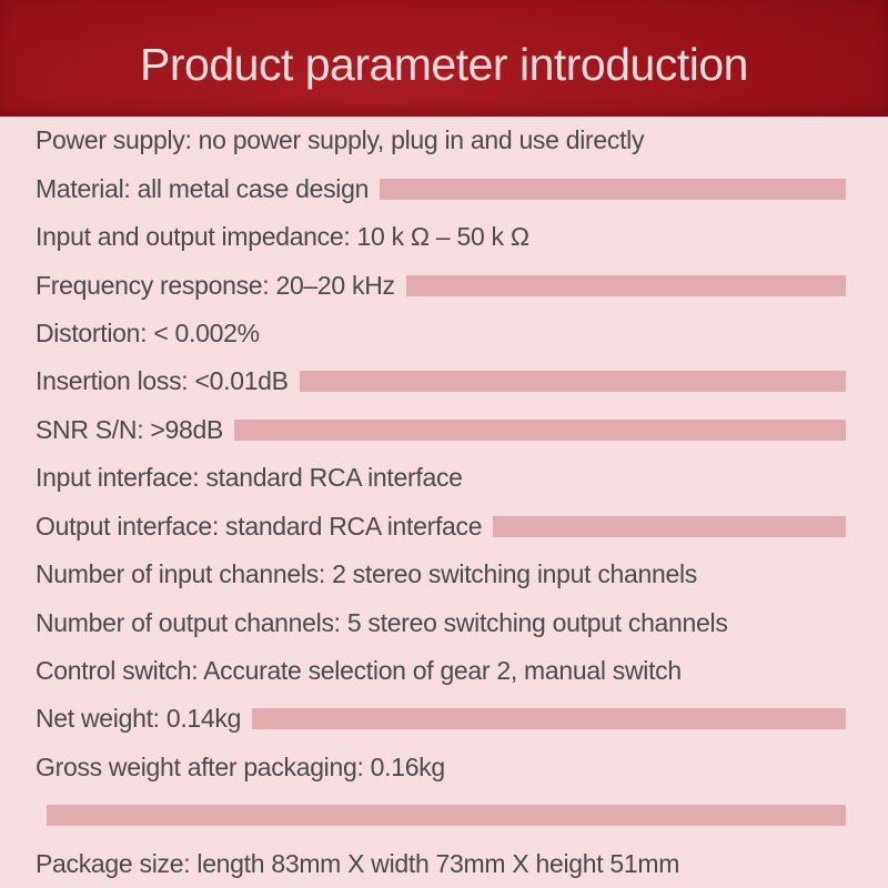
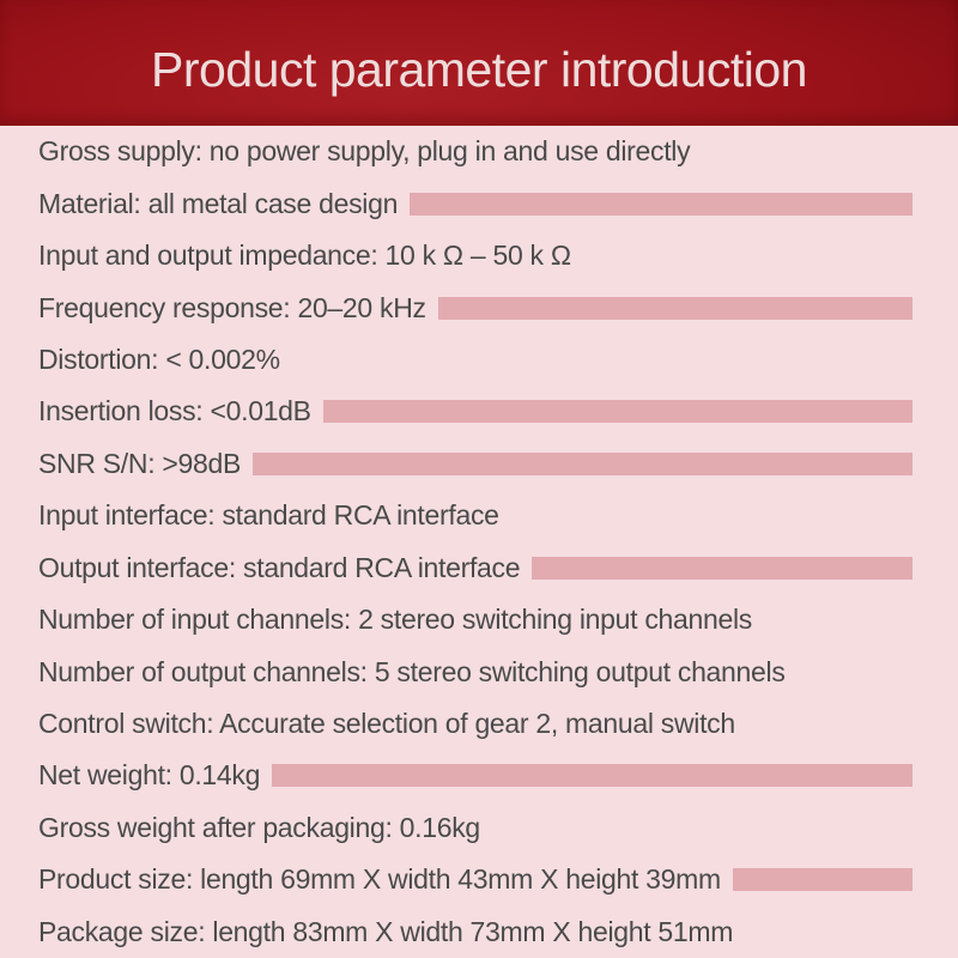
  Product parameter introduction
- Power supply: no power supply, plug in and use directly
+ Gross supply: no power supply, plug in and use directly
  Material: all metal case design
  Input and output impedance: 10 k Ω – 50 k Ω
  Frequency response: 20–20 kHz
  Distortion: < 0.002%
  Insertion loss: <0.01dB
  SNR S/N: >98dB
  Input interface: standard RCA interface
  Output interface: standard RCA interface
  Number of input channels: 2 stereo switching input channels
  Number of output channels: 5 stereo switching output channels
  Control switch: Accurate selection of gear 2, manual switch
  Net weight: 0.14kg
  Gross weight after packaging: 0.16kg
+ Product size: length 69mm X width 43mm X height 39mm
  Package size: length 83mm X width 73mm X height 51mm
